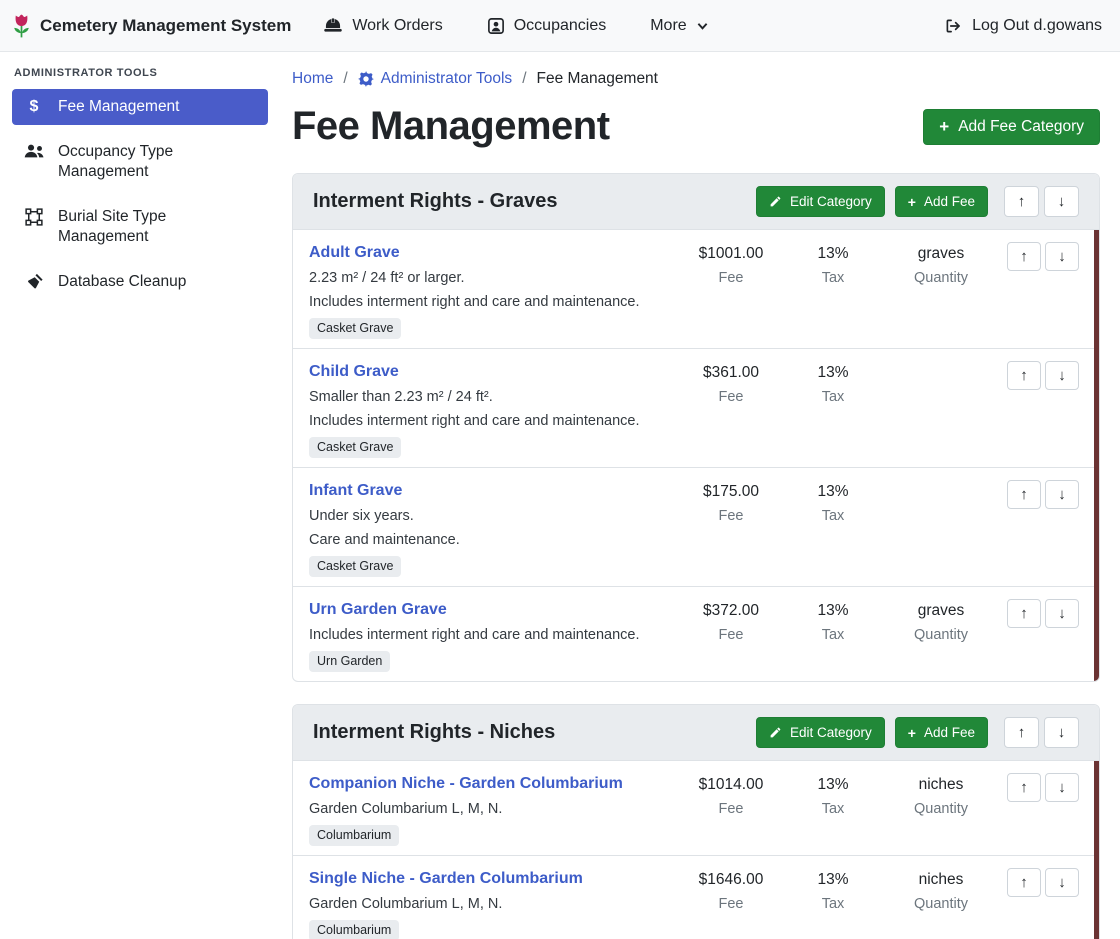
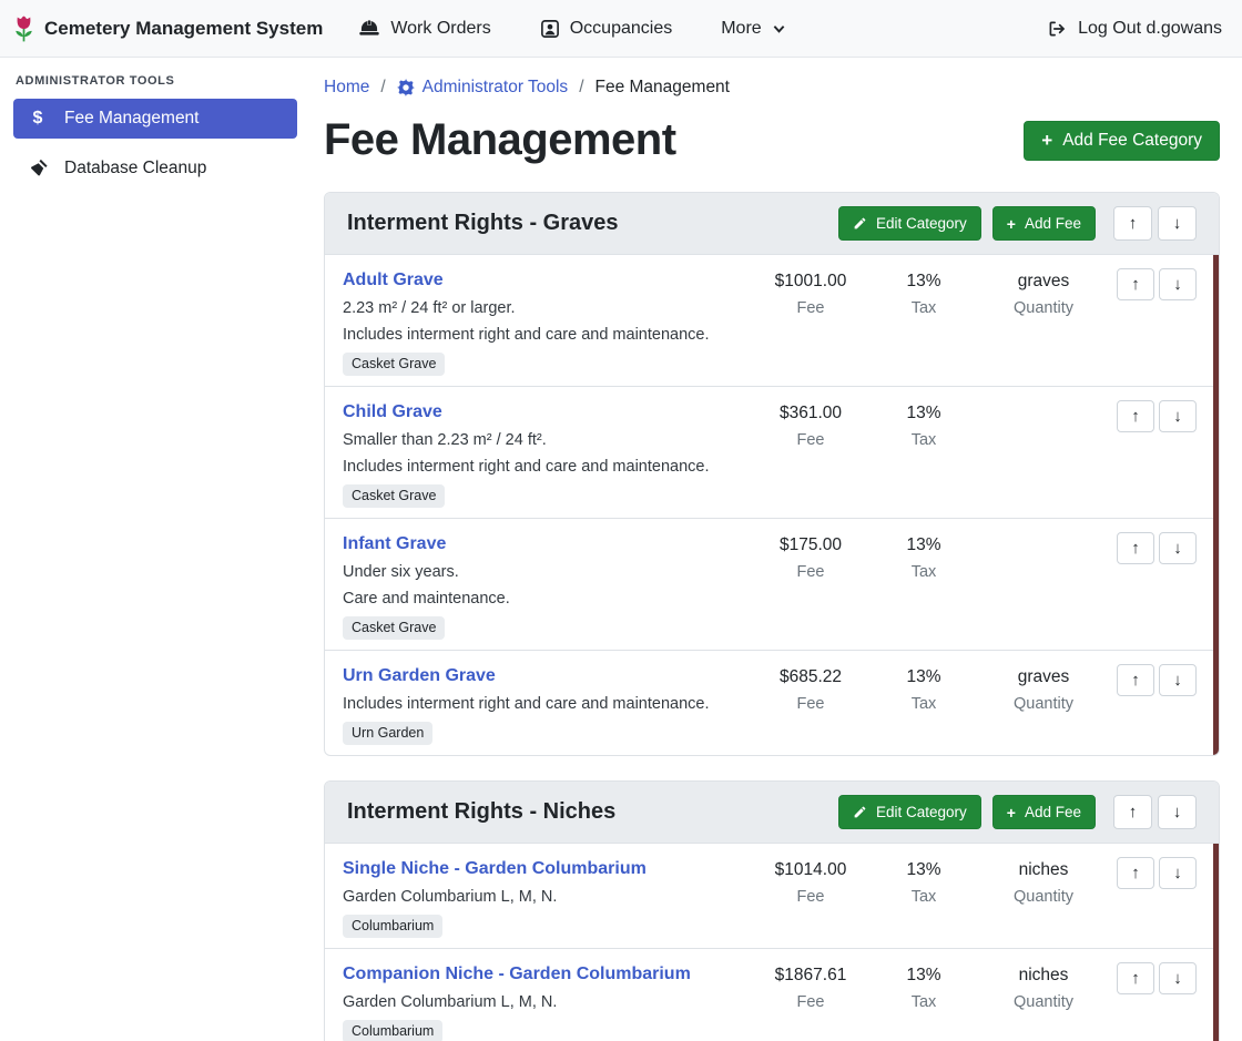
  Cemetery Management System
  Work Orders
  Occupancies
  More
  Log Out d.gowans
  ADMINISTRATOR TOOLS
  $
  Fee Management
- Occupancy Type Management
- Burial Site Type Management
  Database Cleanup
  Home
  /
  Administrator Tools
  /
  Fee Management
  Fee Management
  +
  Add Fee Category
  Interment Rights - Graves
  Edit Category
  +
  Add Fee
  ↑
  ↓
  Adult Grave
  2.23 m² / 24 ft² or larger.
  Includes interment right and care and maintenance.
  Casket Grave
  $1001.00
  Fee
  13%
  Tax
  graves
  Quantity
  ↑
  ↓
  Child Grave
  Smaller than 2.23 m² / 24 ft².
  Includes interment right and care and maintenance.
  Casket Grave
  $361.00
  Fee
  13%
  Tax
  ↑
  ↓
  Infant Grave
  Under six years.
  Care and maintenance.
  Casket Grave
  $175.00
  Fee
  13%
  Tax
  ↑
  ↓
  Urn Garden Grave
  Includes interment right and care and maintenance.
  Urn Garden
- $372.00
+ $685.22
  Fee
  13%
  Tax
  graves
  Quantity
  ↑
  ↓
  Interment Rights - Niches
  Edit Category
  +
  Add Fee
  ↑
  ↓
- Companion Niche - Garden Columbarium
+ Single Niche - Garden Columbarium
  Garden Columbarium L, M, N.
  Columbarium
  $1014.00
  Fee
  13%
  Tax
  niches
  Quantity
  ↑
  ↓
- Single Niche - Garden Columbarium
+ Companion Niche - Garden Columbarium
  Garden Columbarium L, M, N.
  Columbarium
- $1646.00
+ $1867.61
  Fee
  13%
  Tax
  niches
  Quantity
  ↑
  ↓
